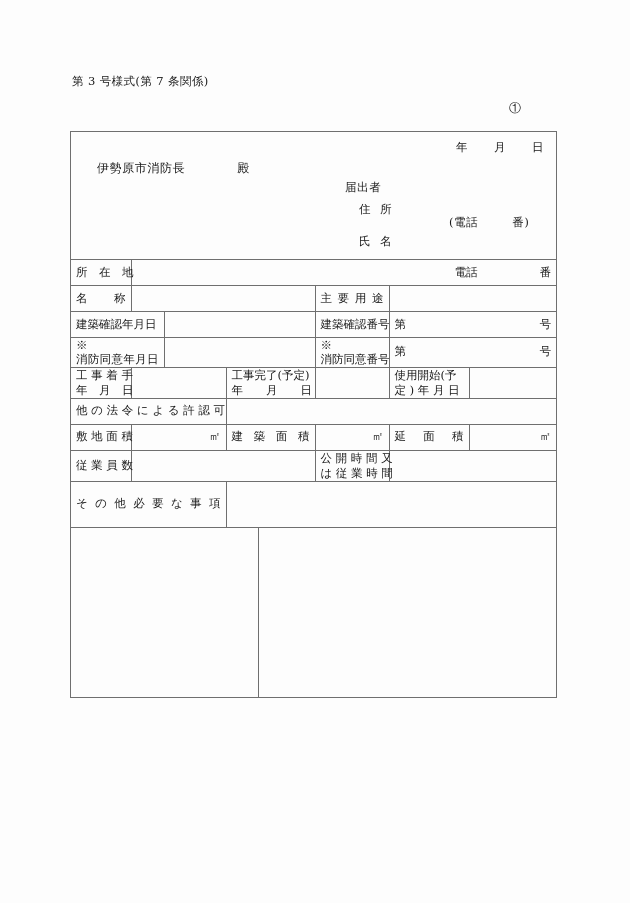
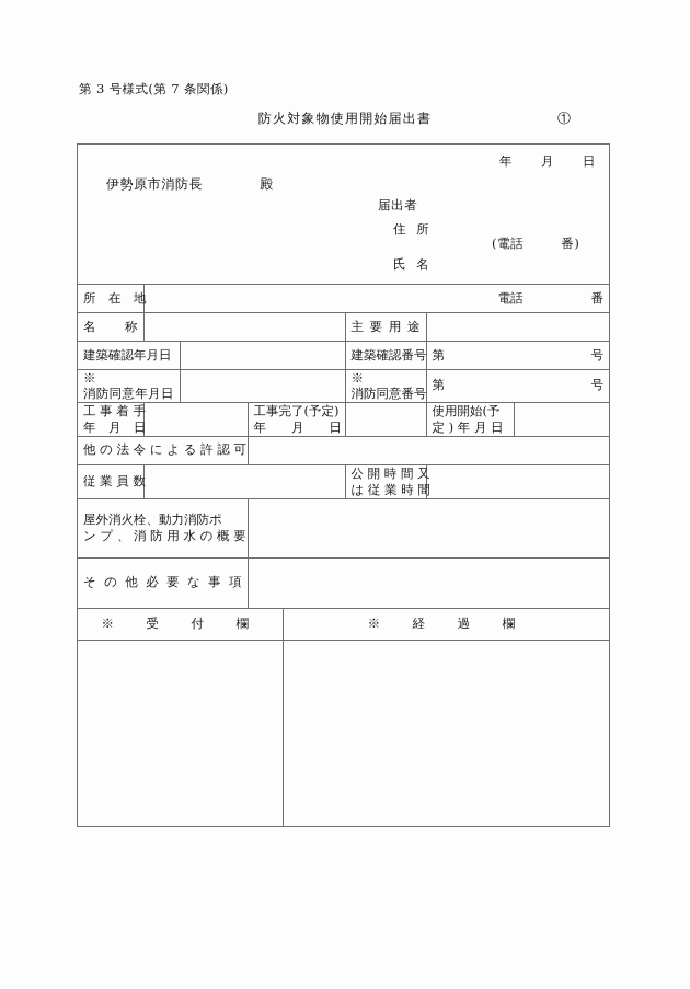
  第 3 号様式(第 7 条関係)
+ 防火対象物使用開始届出書
  ①
  年 月 日
  伊勢原市消防長 殿
  届出者
  住 所
  (電話 番)
  氏 名
  所 在 地	電話 番
  名 称		主 要 用 途
  建築確認年月日		建築確認番号	第 号
  ※ 消防同意年月日		※ 消防同意番号	第 号
  工 事 着 手 年 月 日		工事完了(予定) 年 月 日		使用開始(予 定 ) 年 月 日
  他 の 法 令 に よ る 許 認 可
- 敷 地 面 積	㎡	建 築 面 積	㎡	延 面 積	㎡
  従 業 員 数		公 開 時 間 又 は 従 業 時 間
+ 屋外消火栓、動力消防ポ ン プ 、 消 防 用 水 の 概 要
  そ の 他 必 要 な 事 項
+ ※ 受 付 欄	※ 経 過 欄
